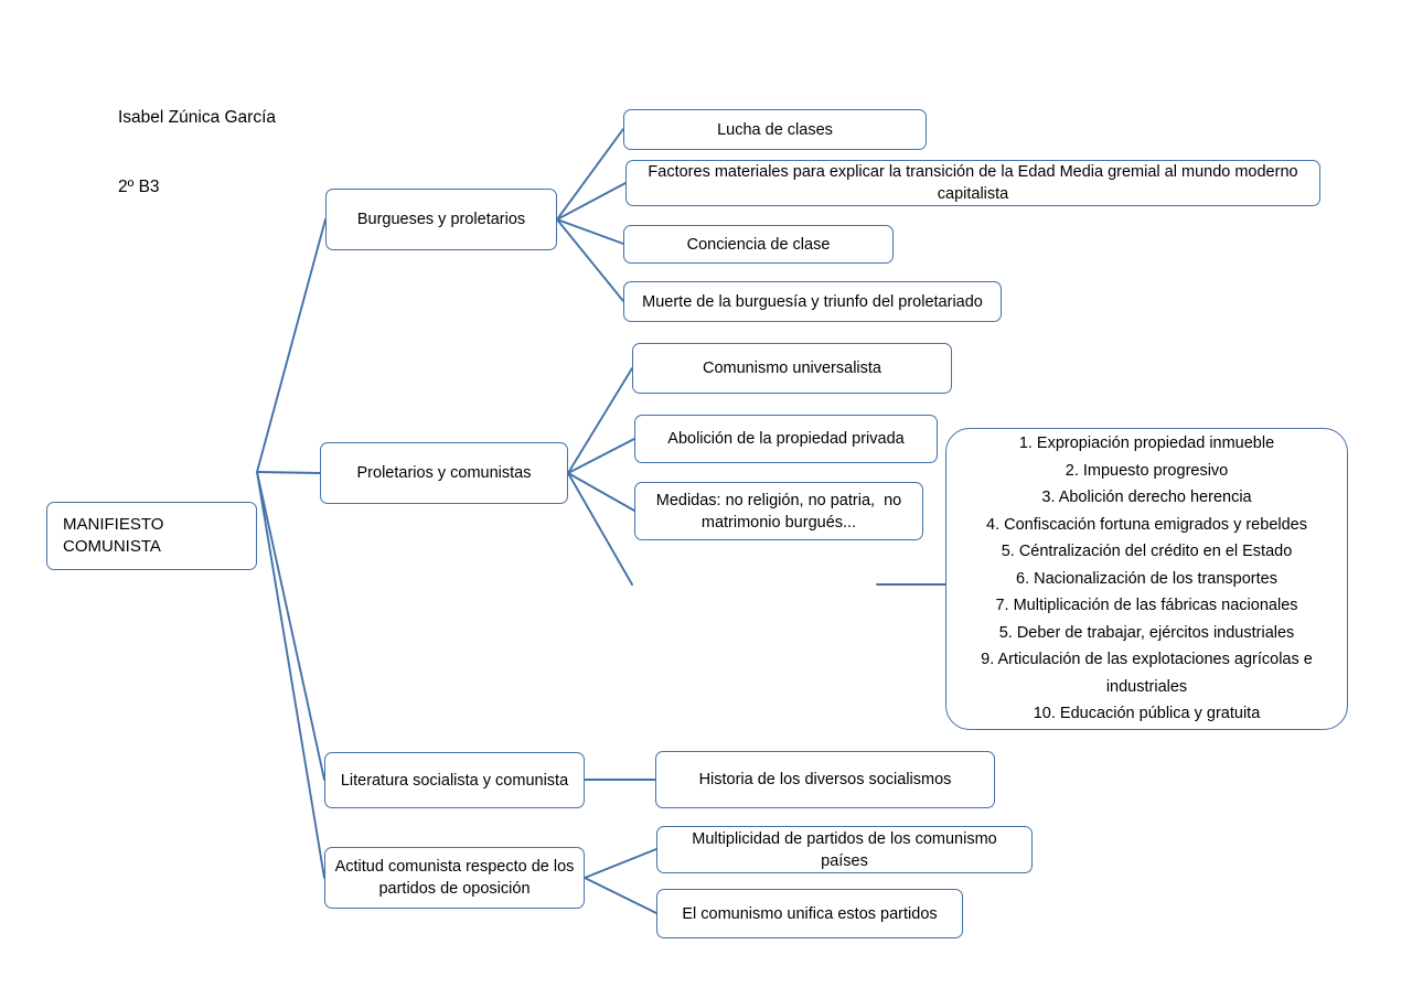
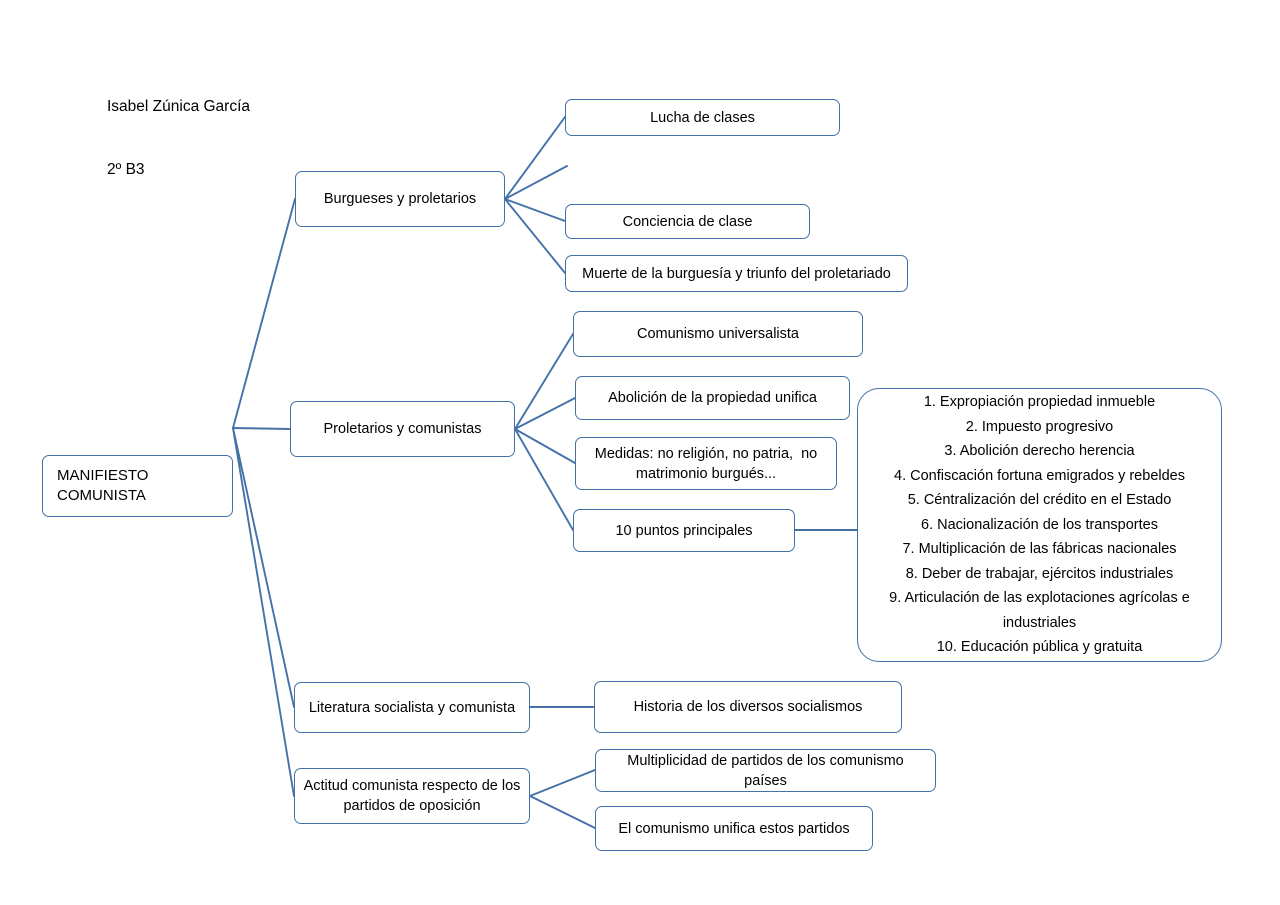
  Isabel Zúnica García
  2º B3
  MANIFIESTO COMUNISTA
  Burgueses y proletarios
  Proletarios y comunistas
  Literatura socialista y comunista
  Actitud comunista respecto de los partidos de oposición
  Lucha de clases
- Factores materiales para explicar la transición de la Edad Media gremial al mundo moderno capitalista
  Conciencia de clase
  Muerte de la burguesía y triunfo del proletariado
  Comunismo universalista
- Abolición de la propiedad privada
+ Abolición de la propiedad unifica
  Medidas: no religión, no patria, no matrimonio burgués...
+ 10 puntos principales
  Historia de los diversos socialismos
  Multiplicidad de partidos de los comunismo países
  El comunismo unifica estos partidos
  1. Expropiación propiedad inmueble
  2. Impuesto progresivo
  3. Abolición derecho herencia
  4. Confiscación fortuna emigrados y rebeldes
  5. Céntralización del crédito en el Estado
  6. Nacionalización de los transportes
  7. Multiplicación de las fábricas nacionales
- 5. Deber de trabajar, ejércitos industriales
+ 8. Deber de trabajar, ejércitos industriales
  9. Articulación de las explotaciones agrícolas e industriales
  10. Educación pública y gratuita
